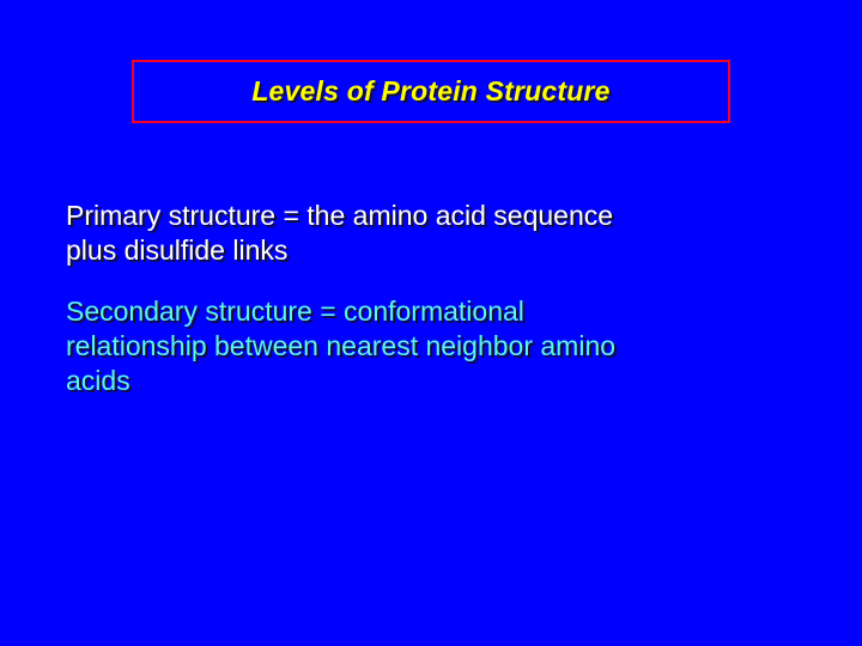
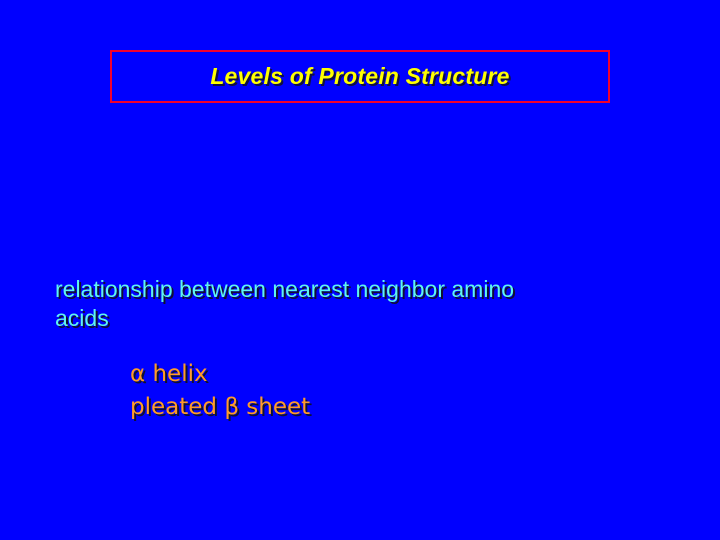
  Levels of Protein Structure
- Primary structure = the amino acid sequence
- plus disulfide links
- Secondary structure = conformational
  relationship between nearest neighbor amino
  acids
+ α helix
+ pleated β sheet
